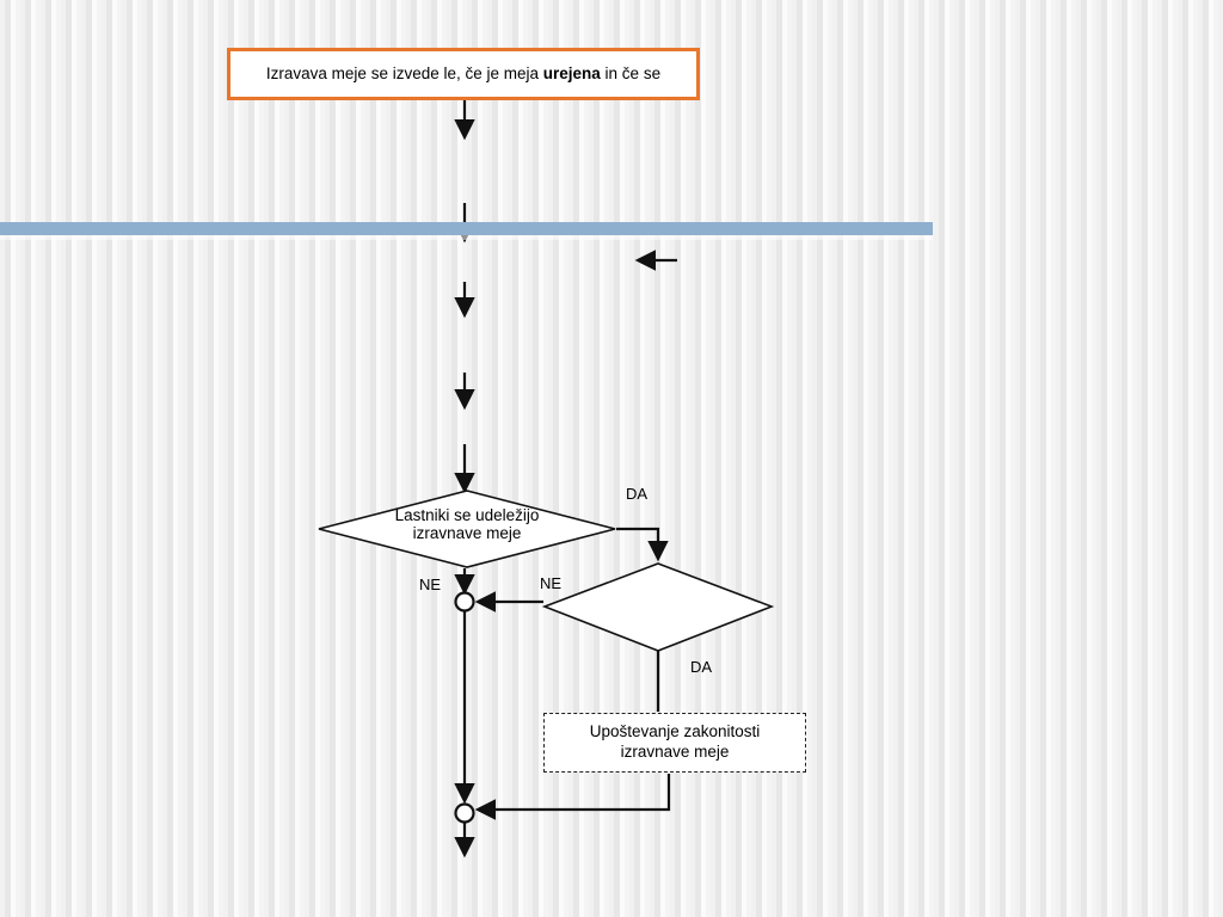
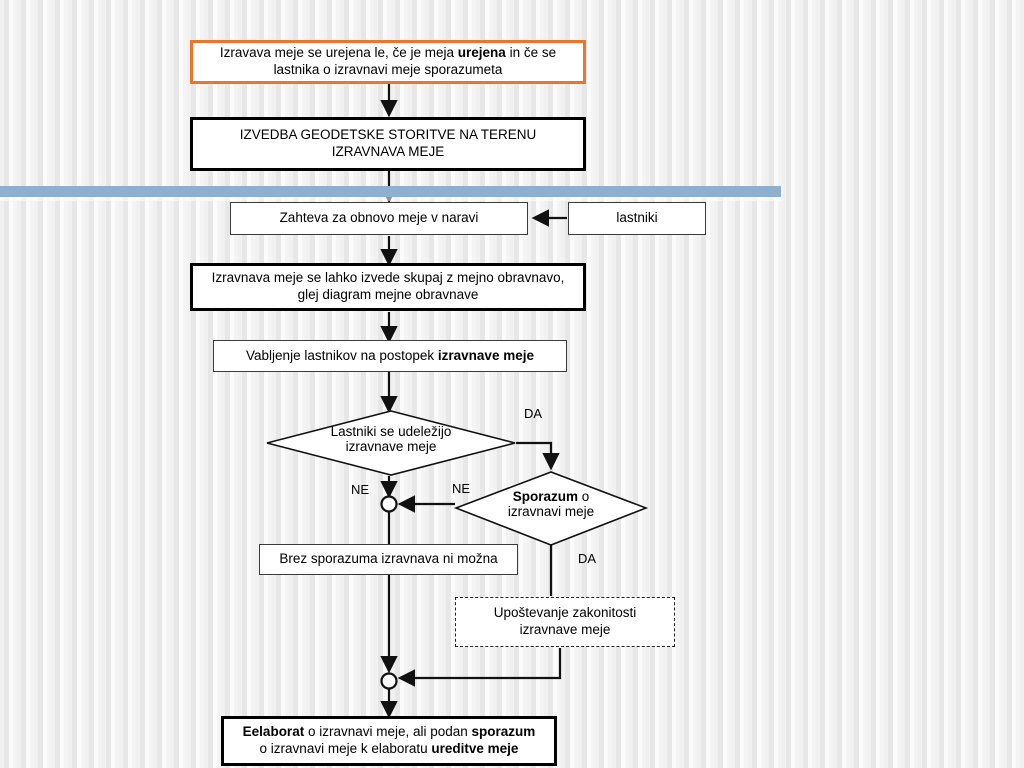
- Izravava meje se izvede le, če je meja urejena in če se
+ Izravava meje se urejena le, če je meja urejena in če se
+ lastnika o izravnavi meje sporazumeta
+ IZVEDBA GEODETSKE STORITVE NA TERENU
+ IZRAVNAVA MEJE
+ Zahteva za obnovo meje v naravi
+ lastniki
+ Izravnava meje se lahko izvede skupaj z mejno obravnavo,
+ glej diagram mejne obravnave
+ Vabljenje lastnikov na postopek izravnave meje
  Lastniki se udeležijo
  izravnave meje
+ Sporazum o
+ izravnavi meje
  DA
  NE
  NE
  DA
+ Brez sporazuma izravnava ni možna
  Upoštevanje zakonitosti
  izravnave meje
+ Eelaborat o izravnavi meje, ali podan sporazum
+ o izravnavi meje k elaboratu ureditve meje
